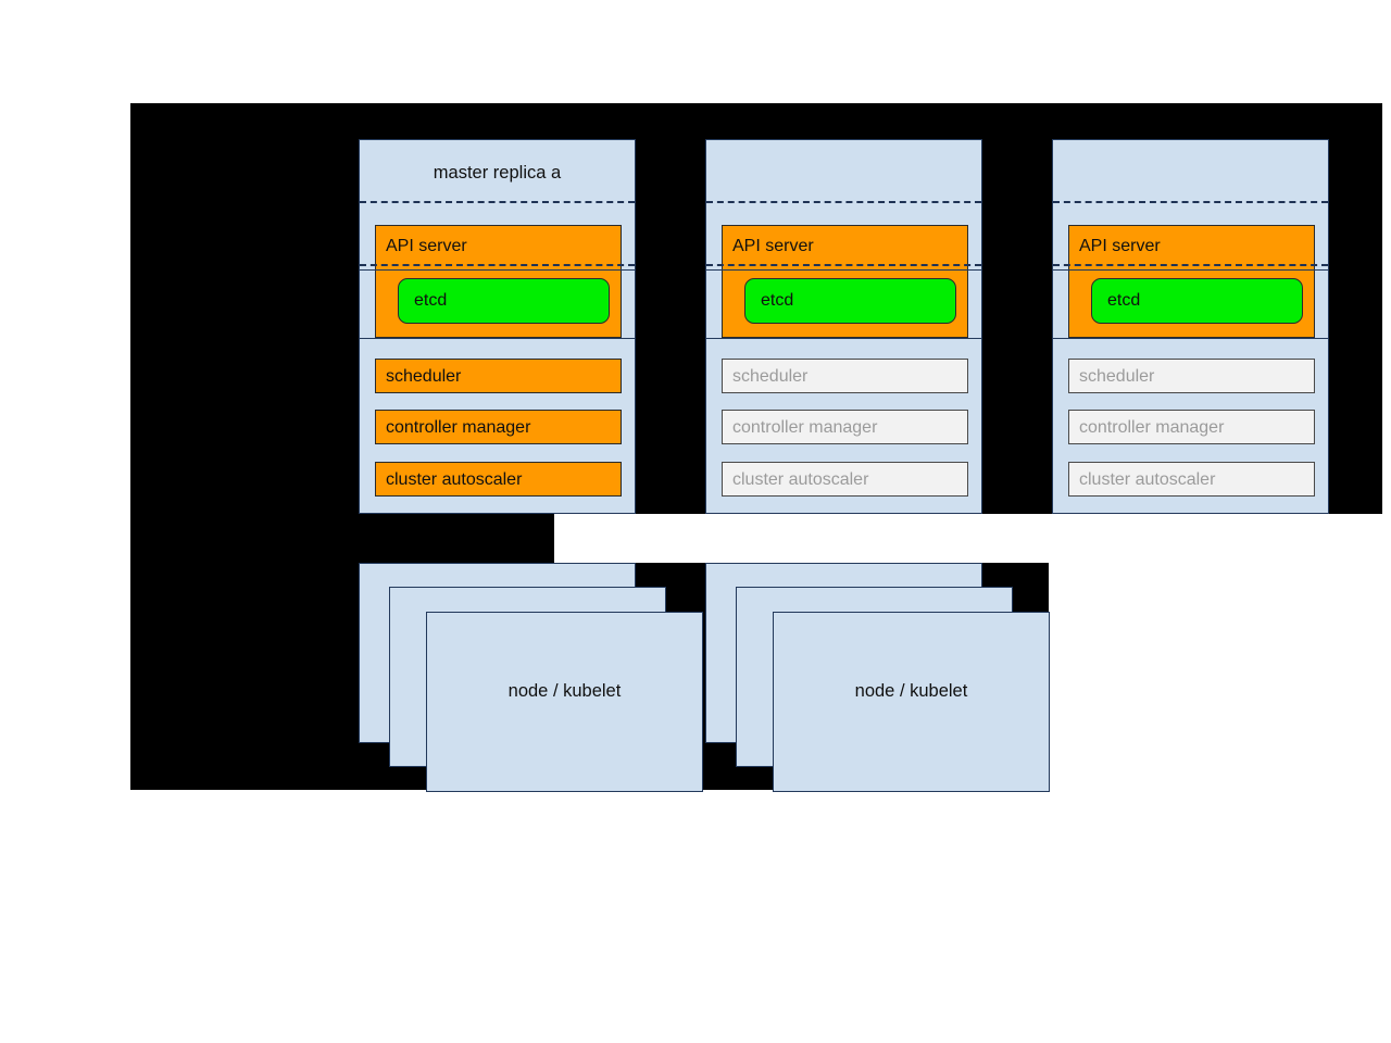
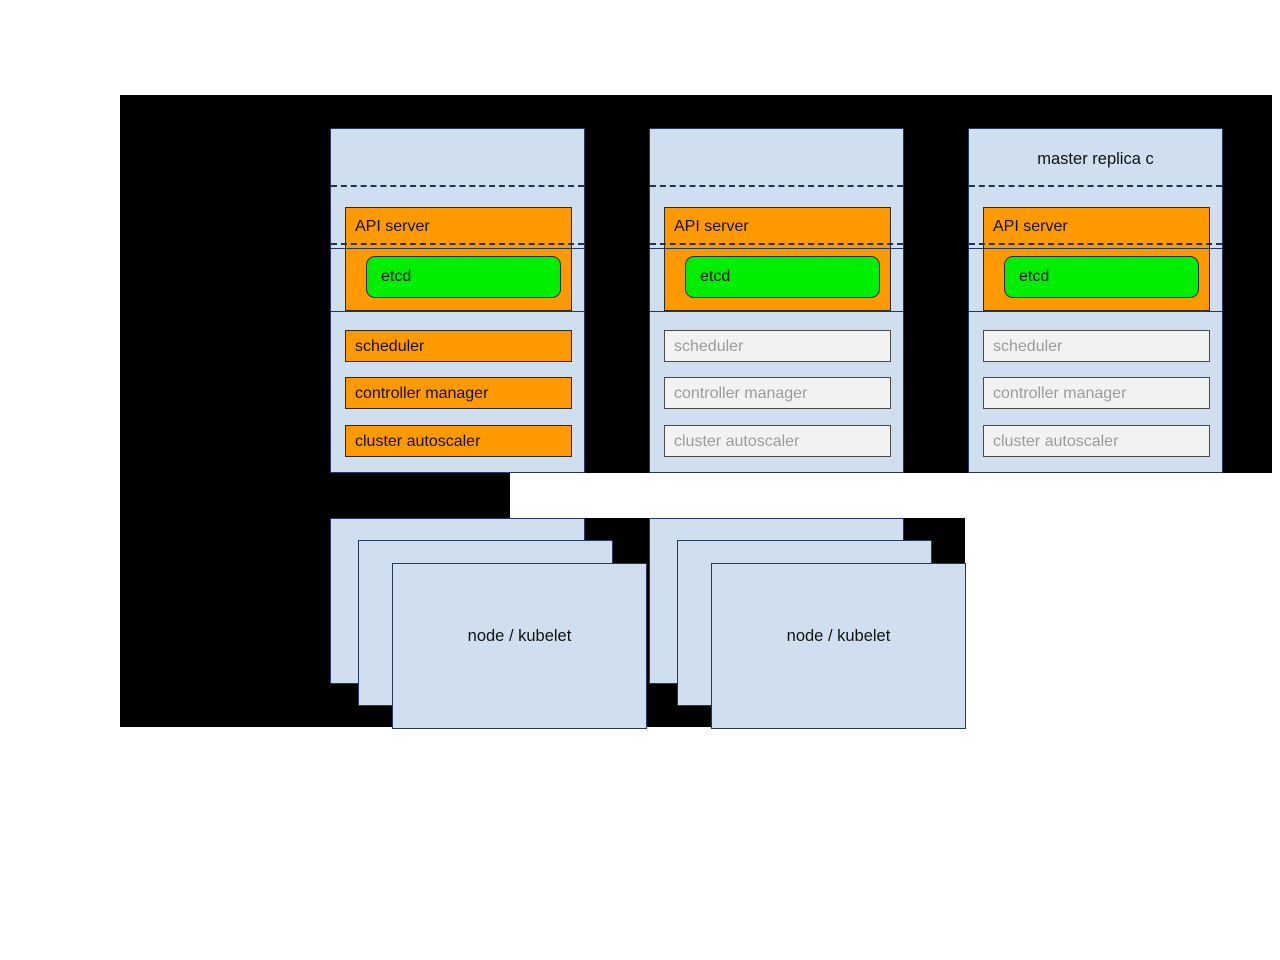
- master replica a
  API server
  etcd
  scheduler
  controller manager
  cluster autoscaler
  API server
  etcd
  scheduler
  controller manager
  cluster autoscaler
+ master replica c
  API server
  etcd
  scheduler
  controller manager
  cluster autoscaler
  node / kubelet
  node / kubelet
